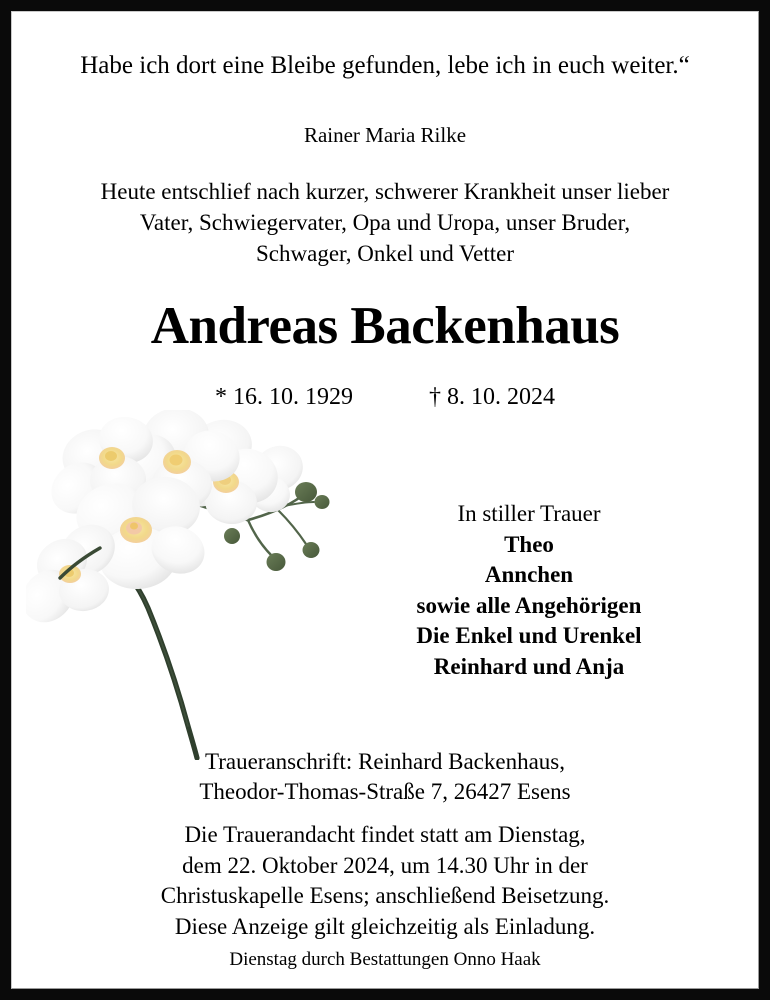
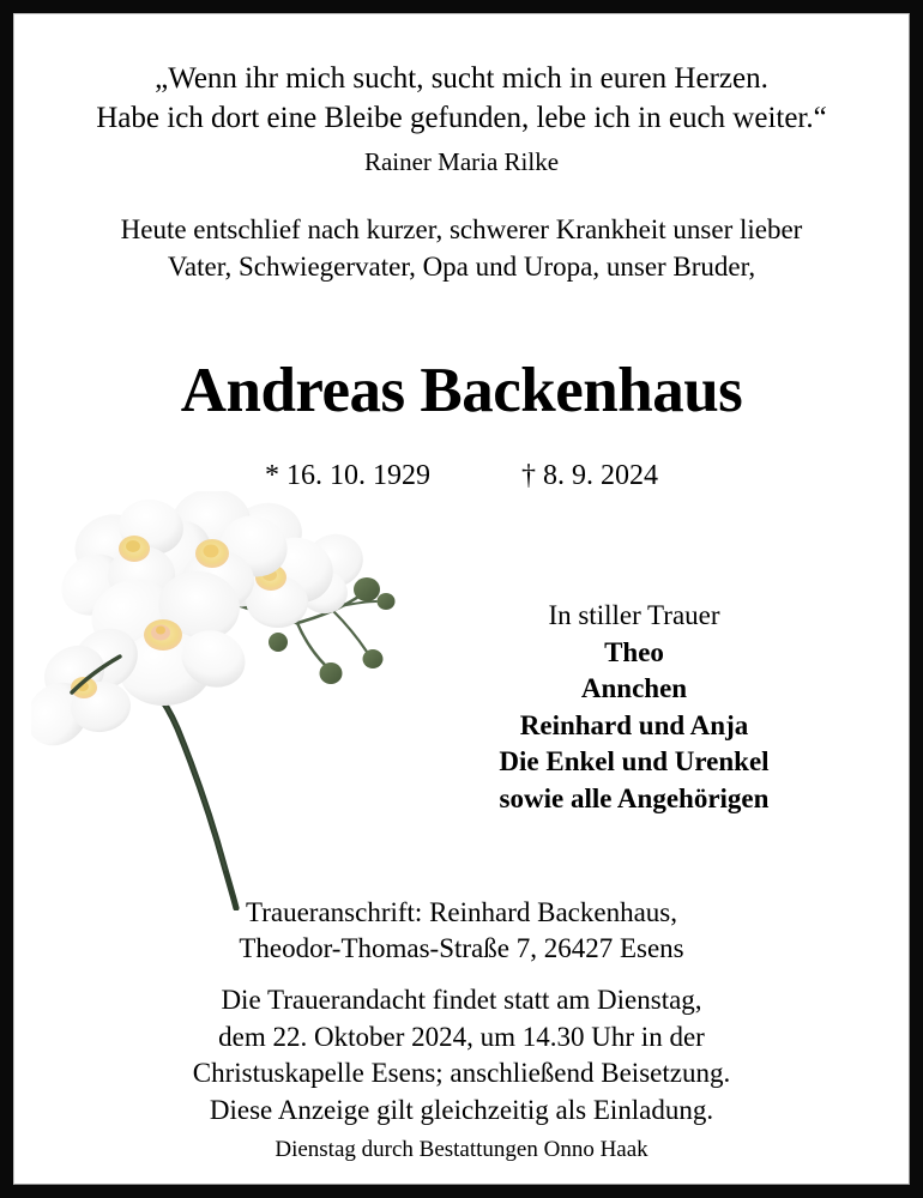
+ „Wenn ihr mich sucht, sucht mich in euren Herzen.
  Habe ich dort eine Bleibe gefunden, lebe ich in euch weiter.“
  Rainer Maria Rilke
  Heute entschlief nach kurzer, schwerer Krankheit unser lieber
  Vater, Schwiegervater, Opa und Uropa, unser Bruder,
- Schwager, Onkel und Vetter
  Andreas Backenhaus
- * 16. 10. 1929 † 8. 10. 2024
+ * 16. 10. 1929 † 8. 9. 2024
  In stiller Trauer
  Theo
  Annchen
- sowie alle Angehörigen
+ Reinhard und Anja
  Die Enkel und Urenkel
- Reinhard und Anja
+ sowie alle Angehörigen
  Traueranschrift: Reinhard Backenhaus,
  Theodor-Thomas-Straße 7, 26427 Esens
  Die Trauerandacht findet statt am Dienstag,
  dem 22. Oktober 2024, um 14.30 Uhr in der
  Christuskapelle Esens; anschließend Beisetzung.
  Diese Anzeige gilt gleichzeitig als Einladung.
  Dienstag durch Bestattungen Onno Haak
